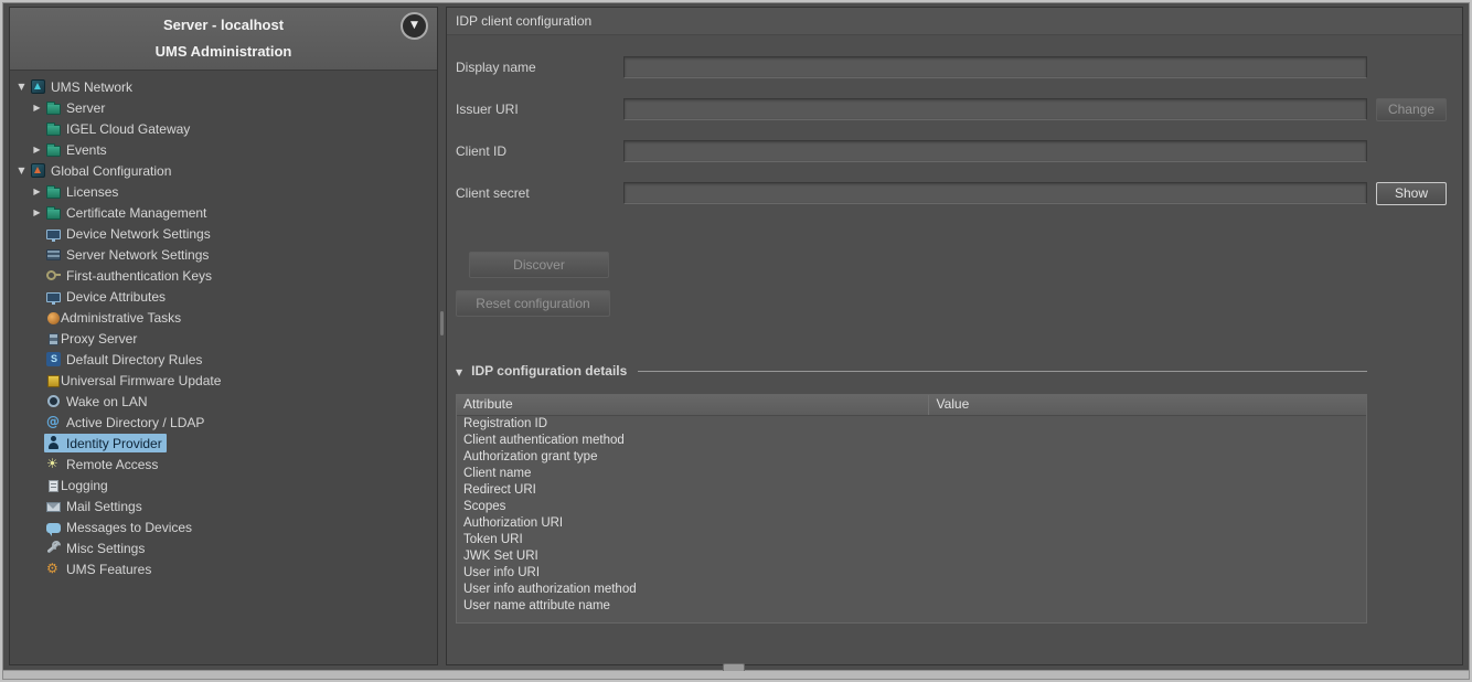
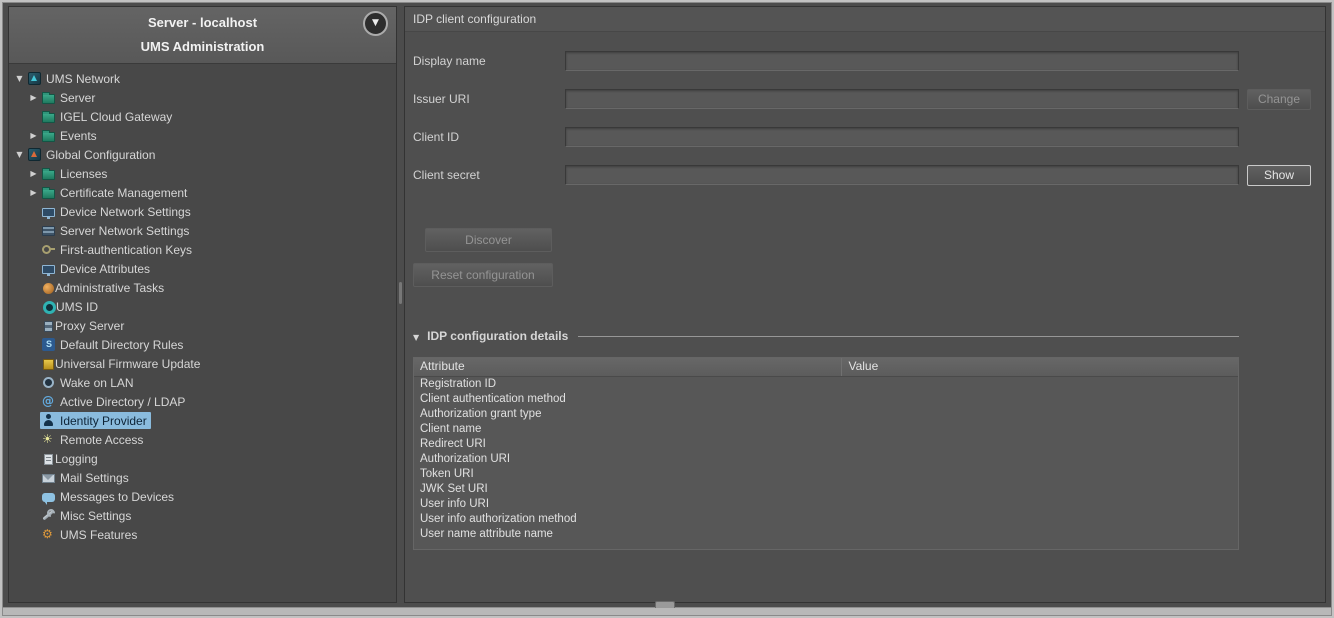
  Server - localhost
  UMS Administration
  ▼
  ▼
  UMS Network
  ▶
  Server
  IGEL Cloud Gateway
  ▶
  Events
  ▼
  Global Configuration
  ▶
  Licenses
  ▶
  Certificate Management
  Device Network Settings
  Server Network Settings
  First-authentication Keys
  Device Attributes
  Administrative Tasks
+ UMS ID
  Proxy Server
  Default Directory Rules
  Universal Firmware Update
  Wake on LAN
  Active Directory / LDAP
  Identity Provider
  Remote Access
  Logging
  Mail Settings
  Messages to Devices
  Misc Settings
  UMS Features
  IDP client configuration
  Display name
  Issuer URI
  Change
  Client ID
  Client secret
  Show
  Discover
  Reset configuration
  IDP configuration details
  Attribute
  Value
  Registration ID
  Client authentication method
  Authorization grant type
  Client name
  Redirect URI
- Scopes
  Authorization URI
  Token URI
  JWK Set URI
  User info URI
  User info authorization method
  User name attribute name
